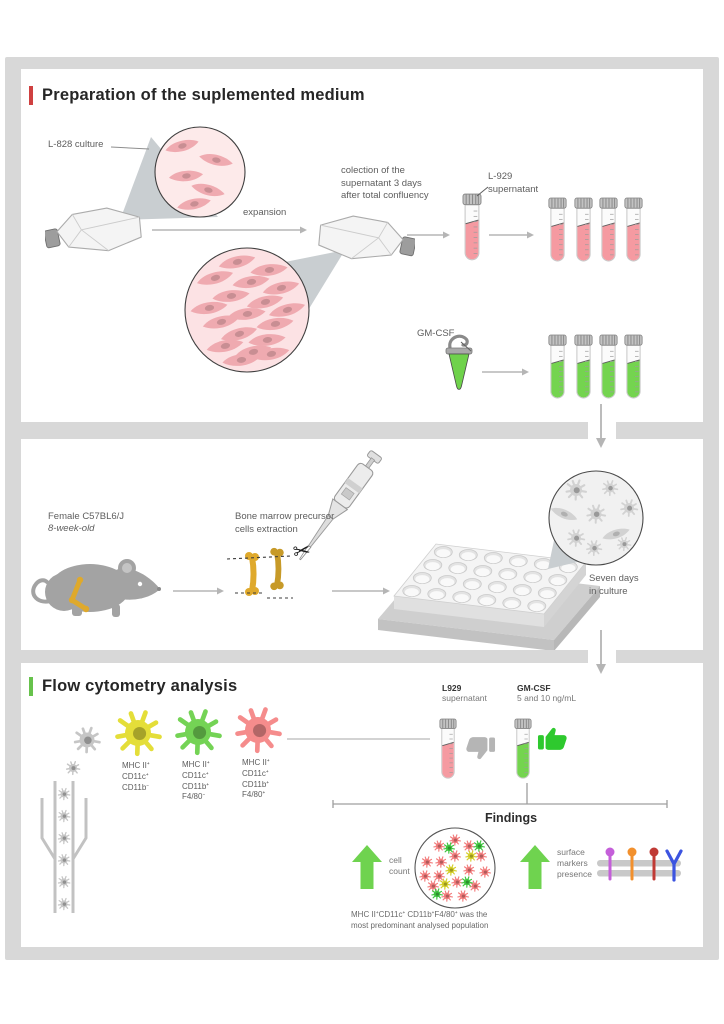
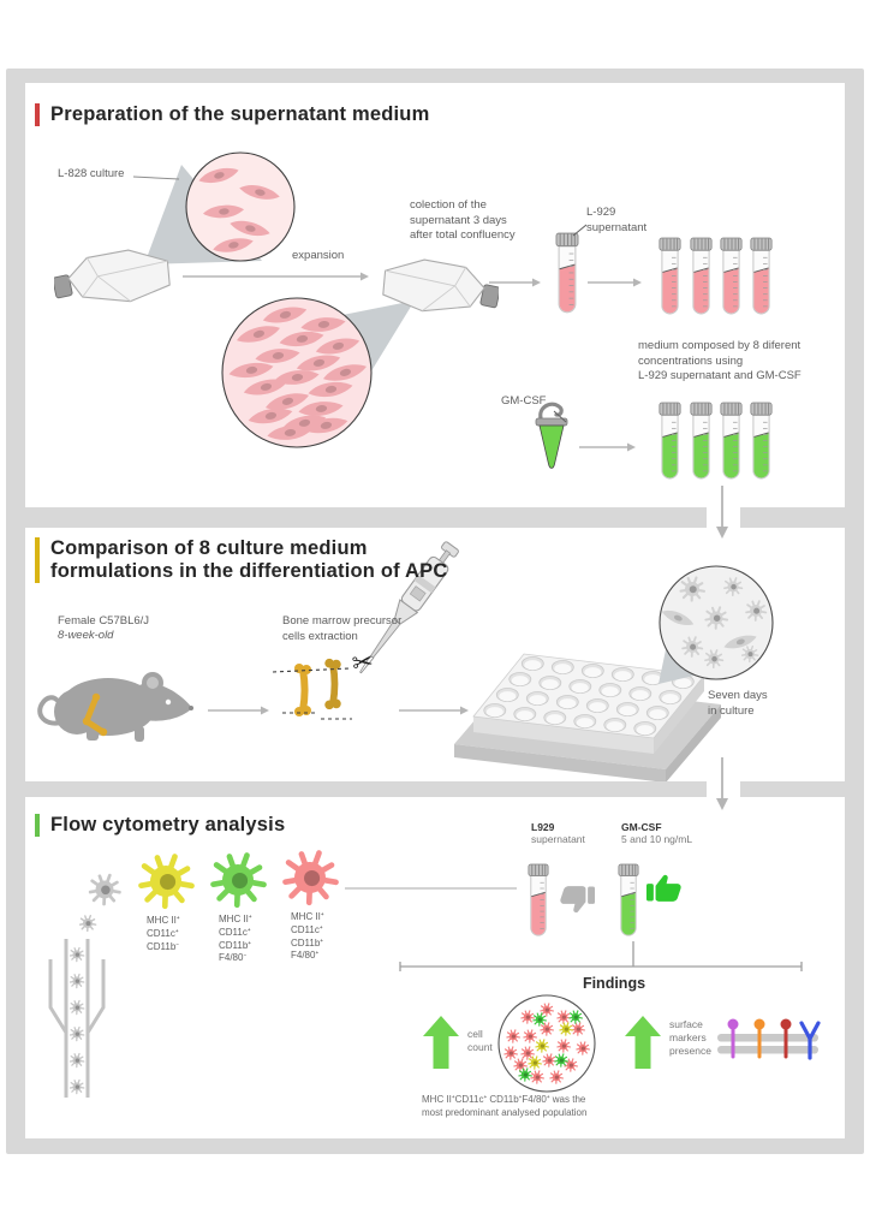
- Preparation of the suplemented medium
+ Preparation of the supernatant medium
  L-828 culture
  expansion
  colection of the
  supernatant 3 days
  after total confluency
  L-929
  supernatant
+ medium composed by 8 diferent
+ concentrations using
+ L-929 supernatant and GM-CSF
  GM-CSF
+ Comparison of 8 culture medium
+ formulations in the differentiation of APC
  Female C57BL6/J
  8-week-old
  Bone marrow precursor
  cells extraction
  Seven days
  in culture
  Flow cytometry analysis
  MHC II⁺
  CD11c⁺
  CD11b⁻
  MHC II⁺
  CD11c⁺
  CD11b⁺
  F4/80⁻
  MHC II⁺
  CD11c⁺
  CD11b⁺
  F4/80⁺
  L929
  supernatant
  GM-CSF
  5 and 10 ng/mL
  Findings
  cell
  count
  MHC II⁺CD11c⁺ CD11b⁺F4/80⁺ was the
  most predominant analysed population
  surface
  markers
  presence
